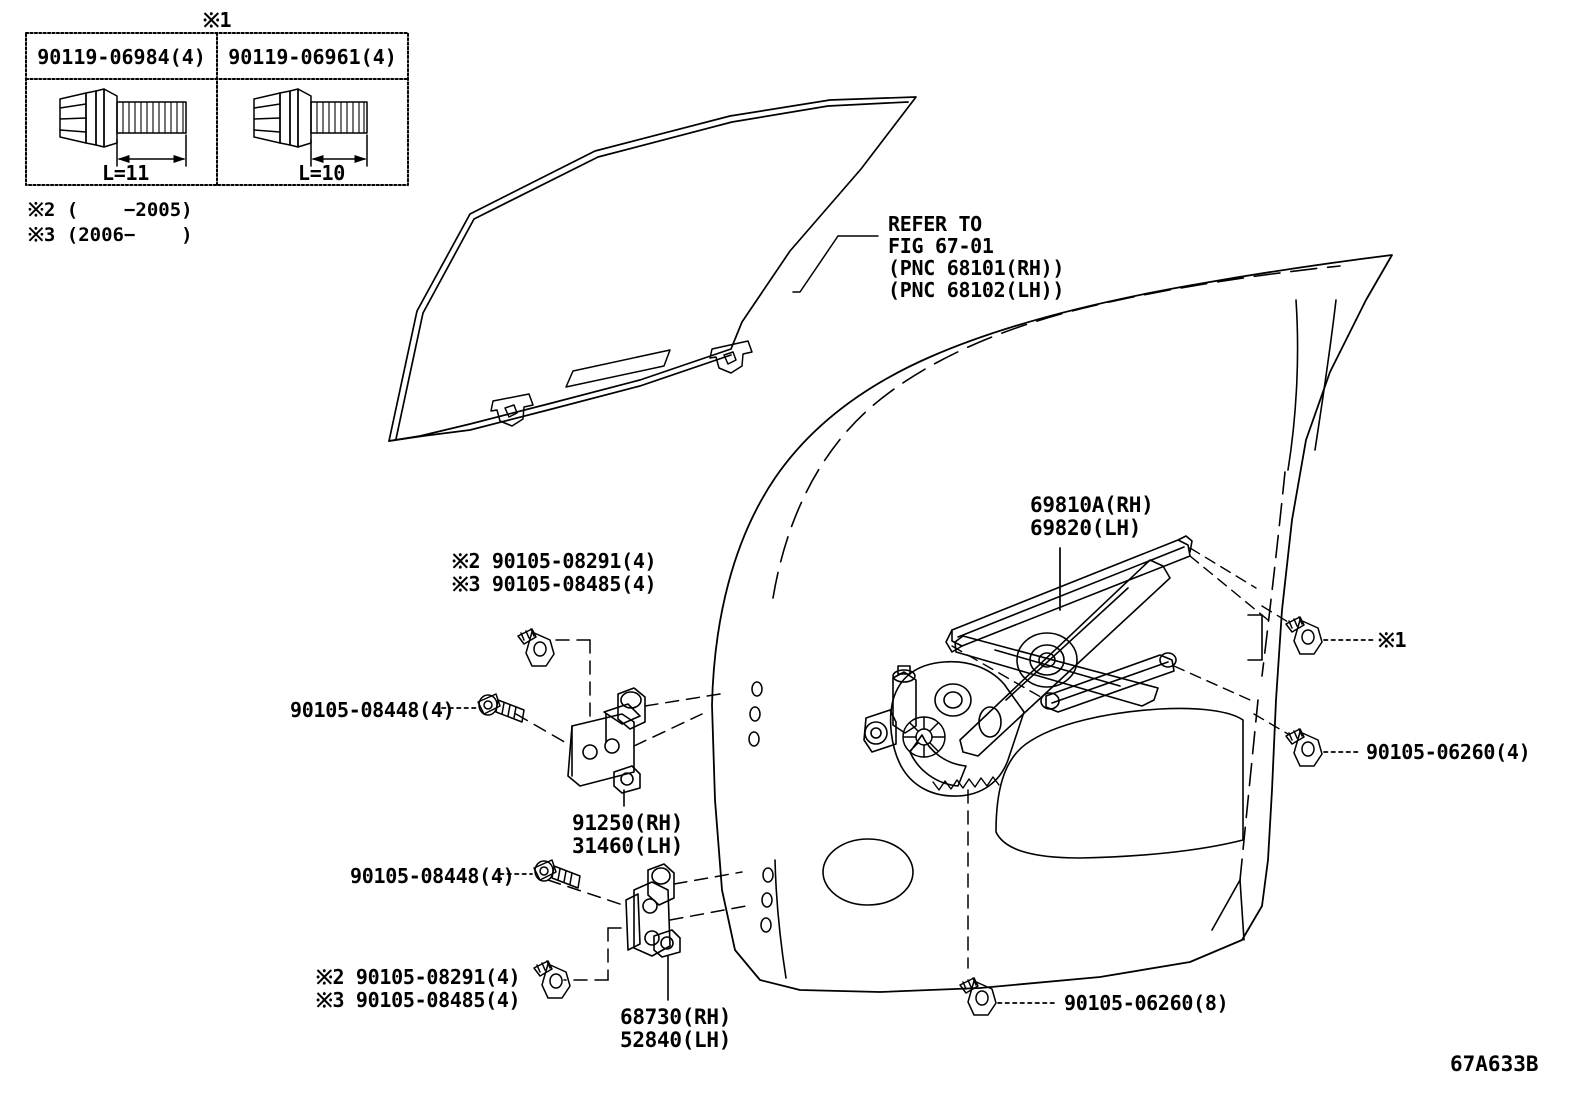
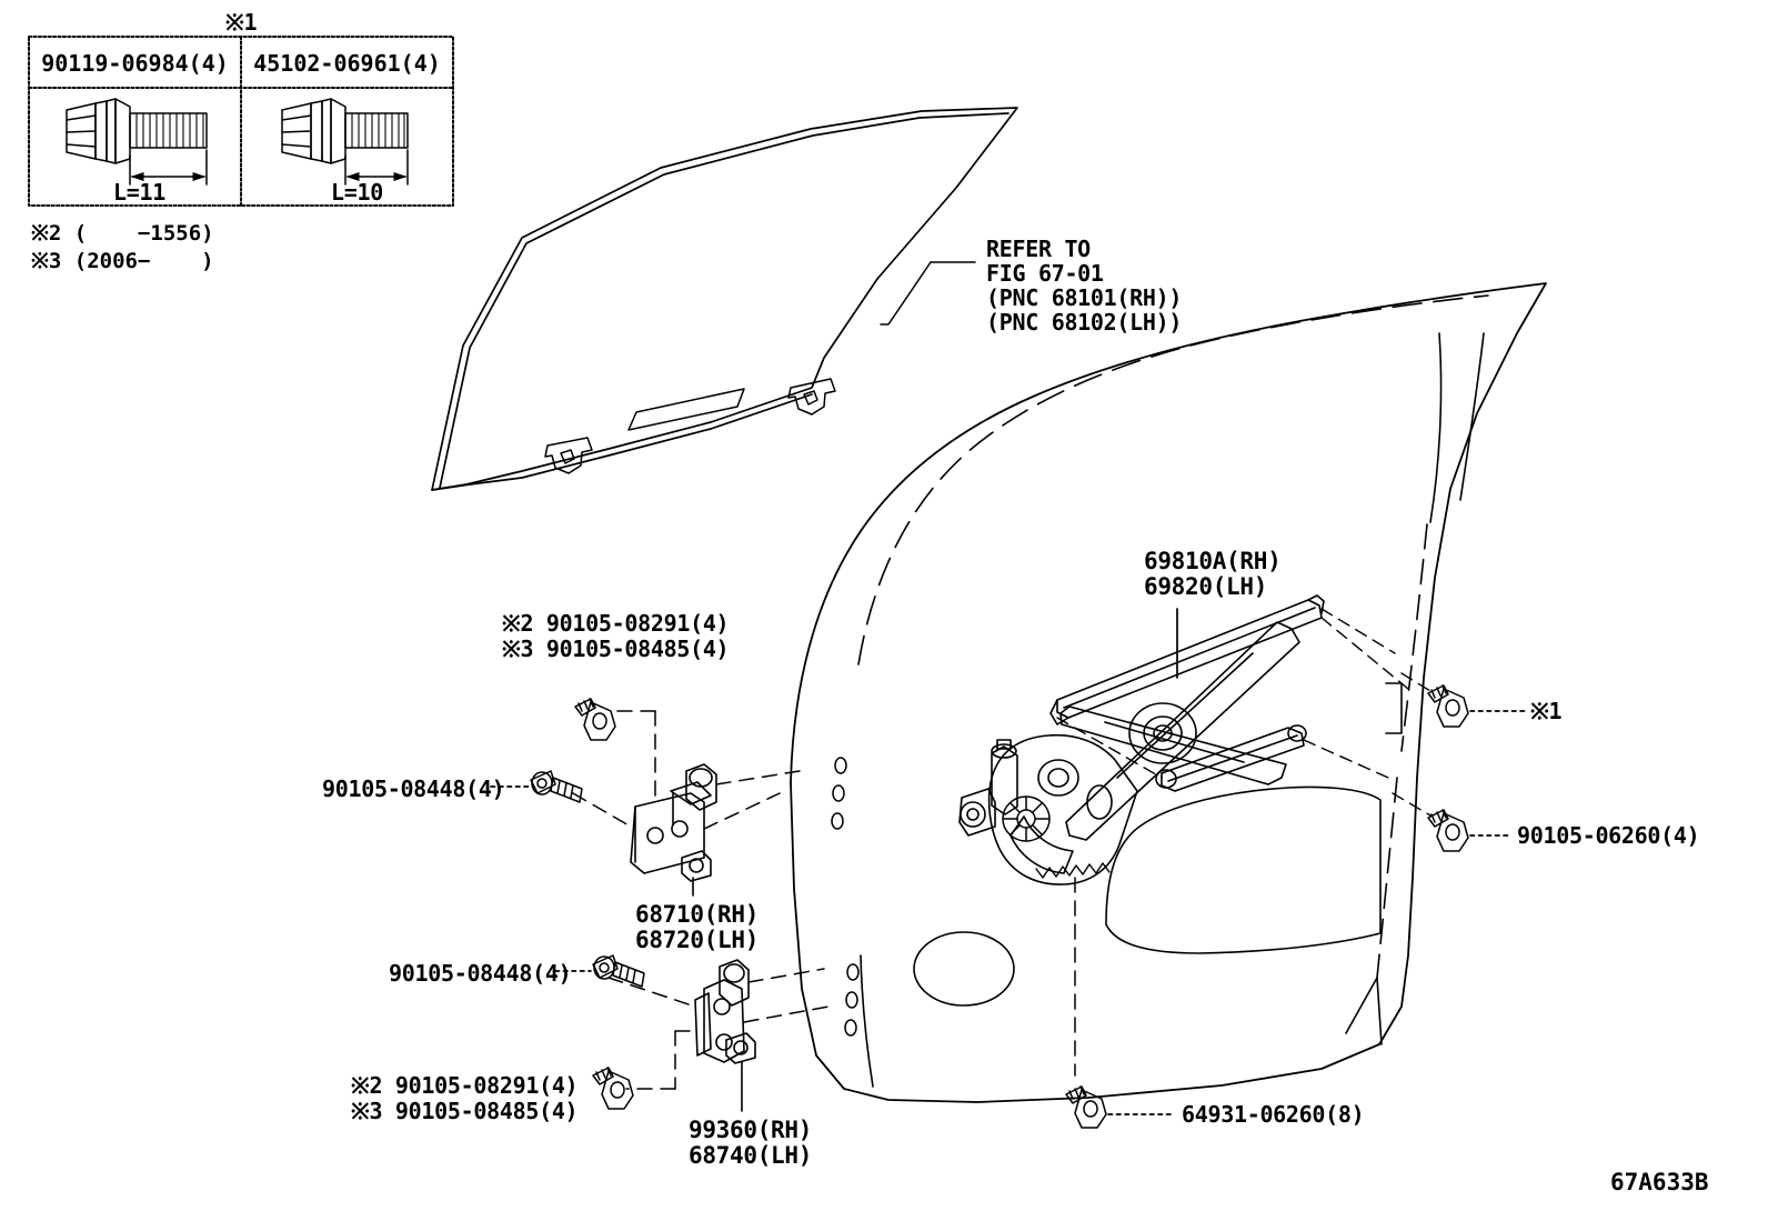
  ※1
  90119-06984(4)
- 90119-06961(4)
+ 45102-06961(4)
  L=11
  L=10
- ※2 ( −2005)
+ ※2 ( −1556)
  ※3 (2006− )
  REFER TO
  FIG 67-01
  (PNC 68101(RH))
  (PNC 68102(LH))
  69810A(RH)
  69820(LH)
  ※2 90105-08291(4)
  ※3 90105-08485(4)
  90105-08448(4)
- 91250(RH)
+ 68710(RH)
- 31460(LH)
+ 68720(LH)
  90105-08448(4)
  ※2 90105-08291(4)
  ※3 90105-08485(4)
- 68730(RH)
+ 99360(RH)
- 52840(LH)
+ 68740(LH)
  ※1
  90105-06260(4)
- 90105-06260(8)
+ 64931-06260(8)
  67A633B
